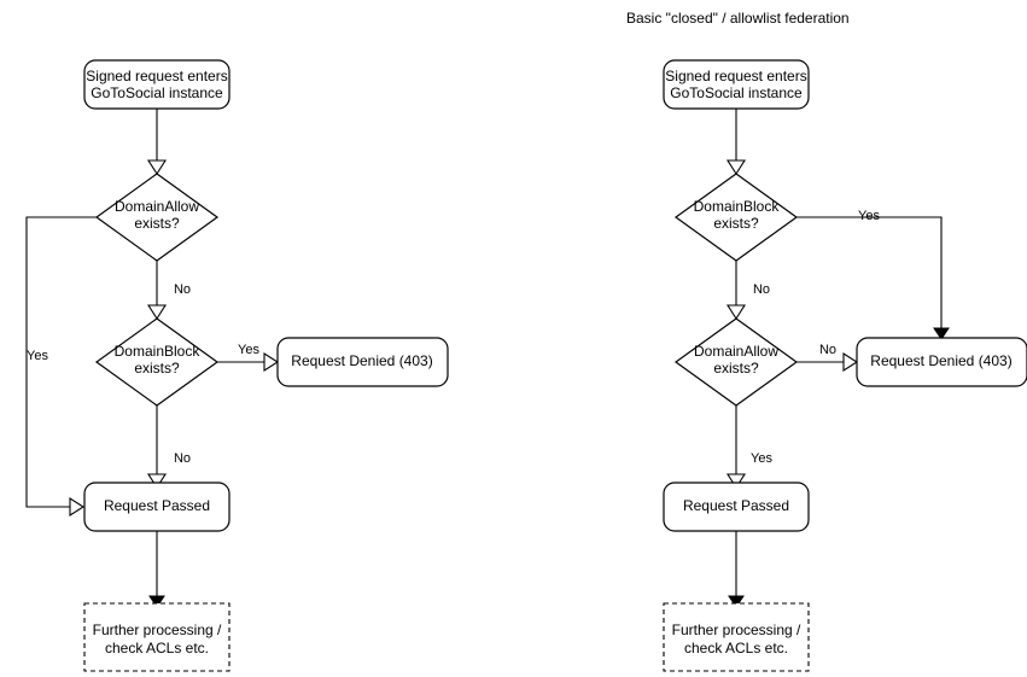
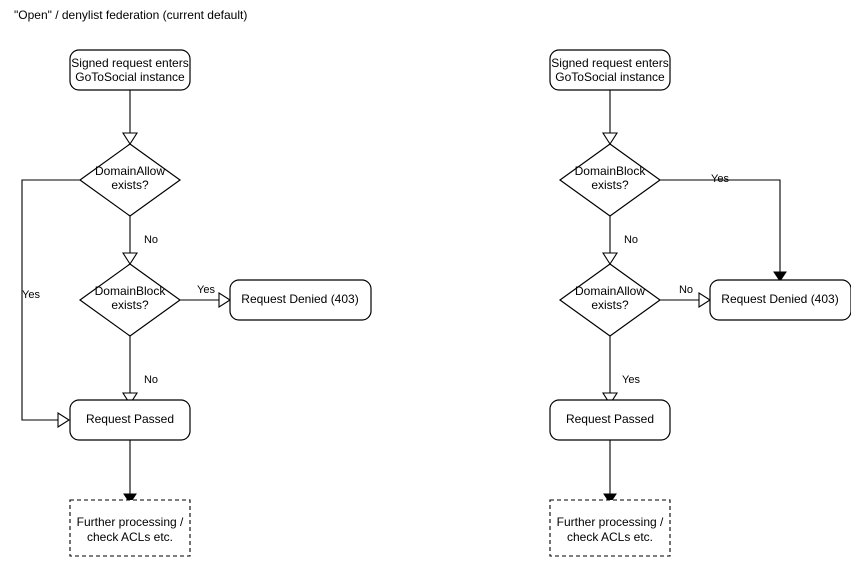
+ "Open" / denylist federation (current default)
  Signed request enters
  GoToSocial instance
  DomainAllow
  exists?
  Yes
  No
  DomainBlock
  exists?
  Yes
  Request Denied (403)
  No
  Request Passed
  Further processing /
  check ACLs etc.
- Basic "closed" / allowlist federation
  Signed request enters
  GoToSocial instance
  DomainBlock
  exists?
  Yes
  No
  DomainAllow
  exists?
  No
  Request Denied (403)
  Yes
  Request Passed
  Further processing /
  check ACLs etc.
